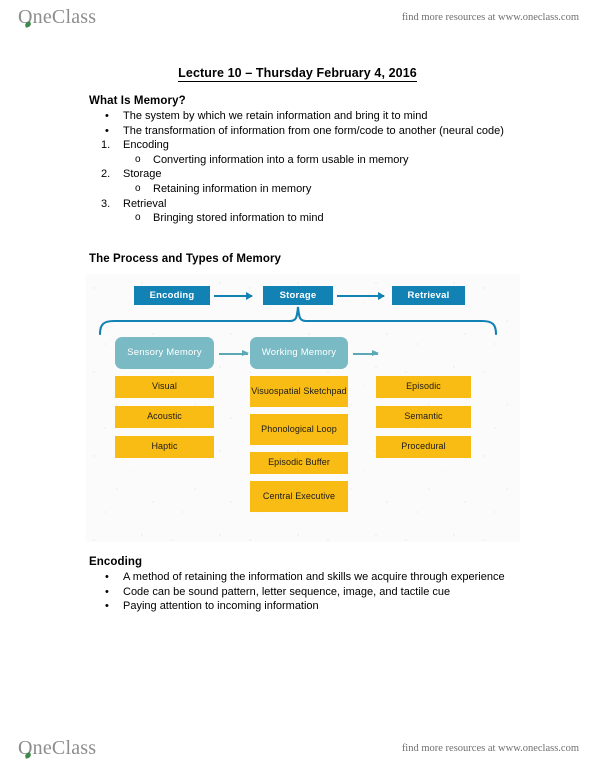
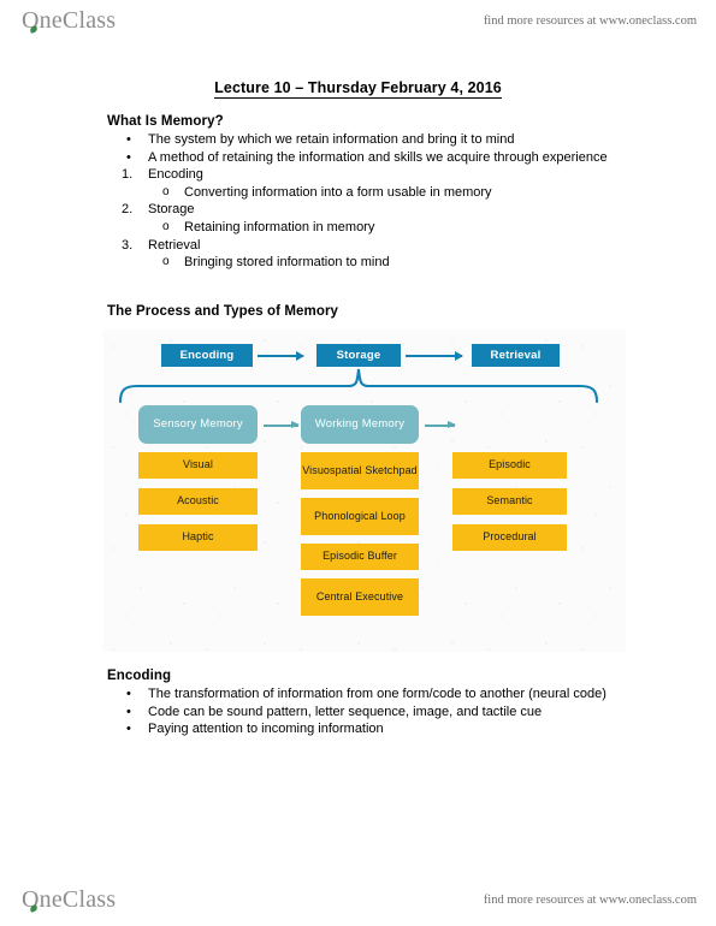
  OneClass
  find more resources at www.oneclass.com
  Lecture 10 – Thursday February 4, 2016
  What Is Memory?
  •
  The system by which we retain information and bring it to mind
  •
- The transformation of information from one form/code to another (neural code)
+ A method of retaining the information and skills we acquire through experience
  1.
  Encoding
  o
  Converting information into a form usable in memory
  2.
  Storage
  o
  Retaining information in memory
  3.
  Retrieval
  o
  Bringing stored information to mind
  The Process and Types of Memory
  Encoding
  Storage
  Retrieval
  Sensory Memory
  Working Memory
  Visual
  Acoustic
  Haptic
  Visuospatial Sketchpad
  Phonological Loop
  Episodic Buffer
  Central Executive
  Episodic
  Semantic
  Procedural
  Encoding
  •
- A method of retaining the information and skills we acquire through experience
+ The transformation of information from one form/code to another (neural code)
  •
  Code can be sound pattern, letter sequence, image, and tactile cue
  •
  Paying attention to incoming information
  OneClass
  find more resources at www.oneclass.com
